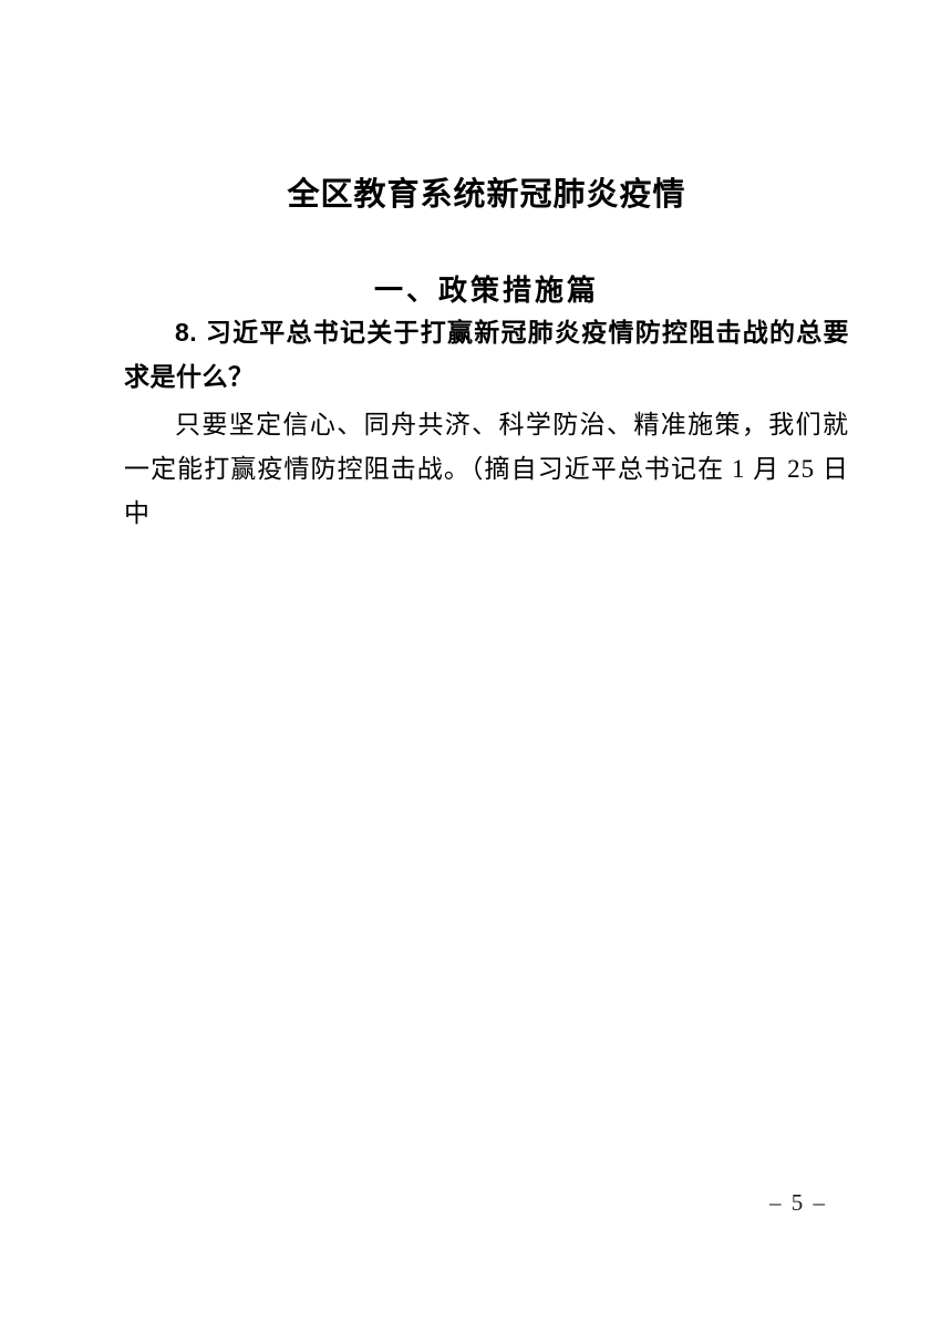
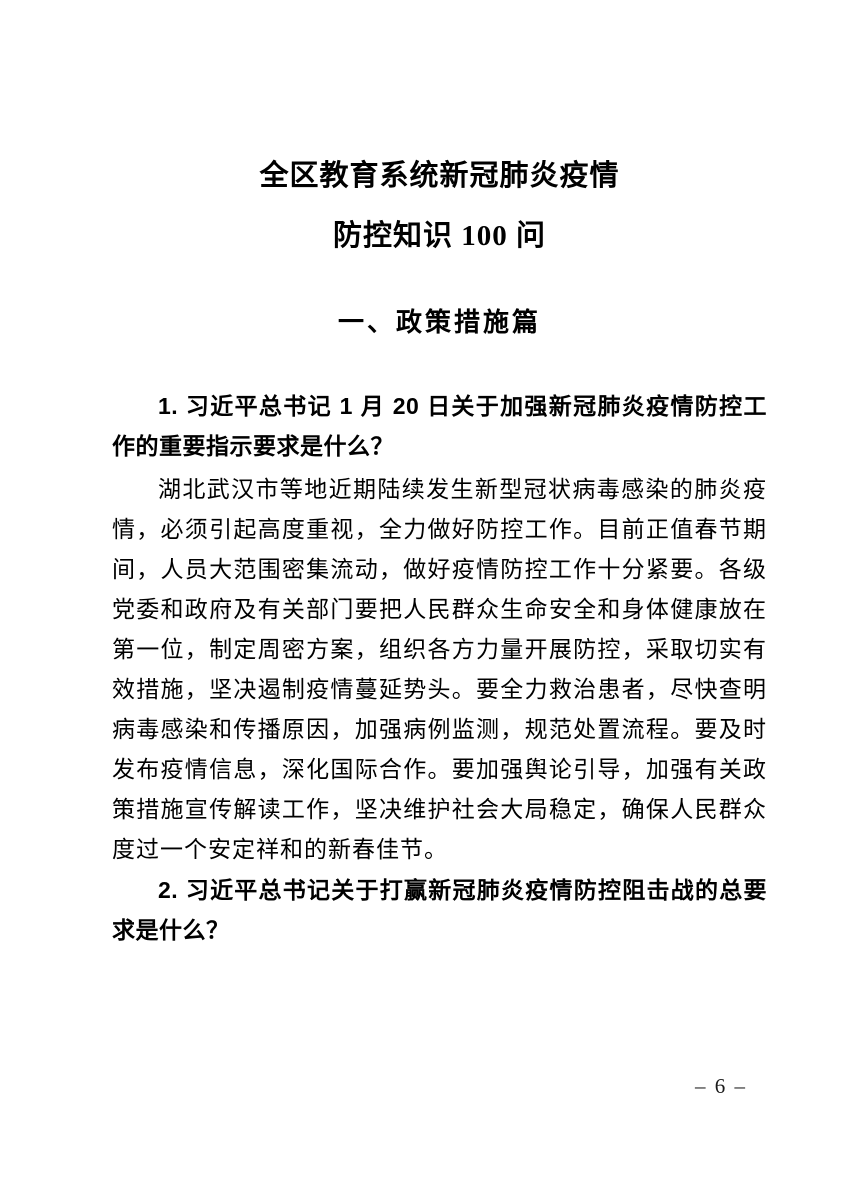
  全区教育系统新冠肺炎疫情
+ 防控知识 100 问
  一、政策措施篇
+ 1. 习近平总书记 1 月 20 日关于加强新冠肺炎疫情防控工作的重要指示要求是什么？
+ 湖北武汉市等地近期陆续发生新型冠状病毒感染的肺炎疫情，必须引起高度重视，全力做好防控工作。目前正值春节期间，人员大范围密集流动，做好疫情防控工作十分紧要。各级党委和政府及有关部门要把人民群众生命安全和身体健康放在第一位，制定周密方案，组织各方力量开展防控，采取切实有效措施，坚决遏制疫情蔓延势头。要全力救治患者，尽快查明病毒感染和传播原因，加强病例监测，规范处置流程。要及时发布疫情信息，深化国际合作。要加强舆论引导，加强有关政策措施宣传解读工作，坚决维护社会大局稳定，确保人民群众度过一个安定祥和的新春佳节。
- 8. 习近平总书记关于打赢新冠肺炎疫情防控阻击战的总要求是什么？
+ 2. 习近平总书记关于打赢新冠肺炎疫情防控阻击战的总要求是什么？
- 只要坚定信心、同舟共济、科学防治、精准施策，我们就一定能打赢疫情防控阻击战。（摘自习近平总书记在 1 月 25 日中
- – 5 –
+ – 6 –
